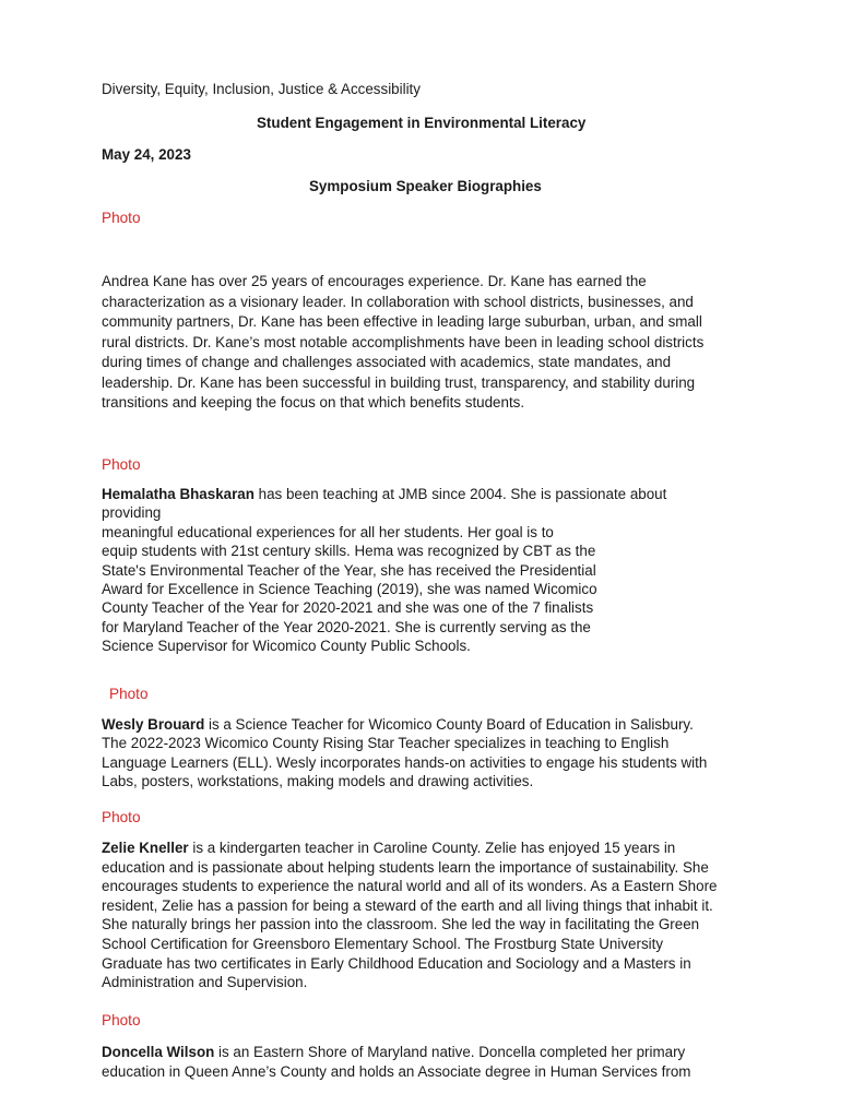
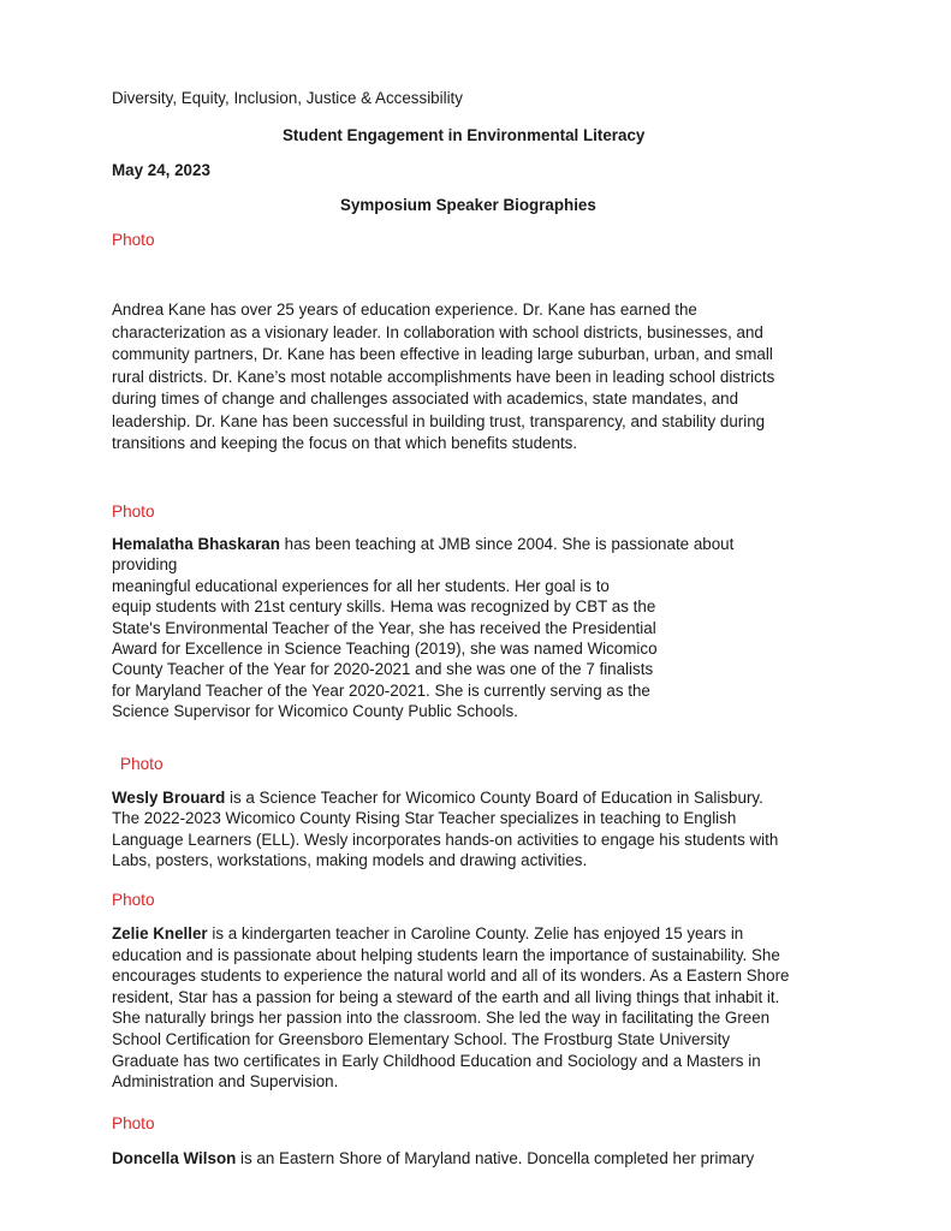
  Diversity, Equity, Inclusion, Justice & Accessibility
  Student Engagement in Environmental Literacy
  May 24, 2023
  Symposium Speaker Biographies
  Photo
- Andrea Kane has over 25 years of encourages experience. Dr. Kane has earned the
+ Andrea Kane has over 25 years of education experience. Dr. Kane has earned the
  characterization as a visionary leader. In collaboration with school districts, businesses, and
  community partners, Dr. Kane has been effective in leading large suburban, urban, and small
  rural districts. Dr. Kane’s most notable accomplishments have been in leading school districts
  during times of change and challenges associated with academics, state mandates, and
  leadership. Dr. Kane has been successful in building trust, transparency, and stability during
  transitions and keeping the focus on that which benefits students.
  Photo
  Hemalatha Bhaskaran has been teaching at JMB since 2004. She is passionate about
  providing
  meaningful educational experiences for all her students. Her goal is to
  equip students with 21st century skills. Hema was recognized by CBT as the
  State's Environmental Teacher of the Year, she has received the Presidential
  Award for Excellence in Science Teaching (2019), she was named Wicomico
  County Teacher of the Year for 2020-2021 and she was one of the 7 finalists
  for Maryland Teacher of the Year 2020-2021. She is currently serving as the
  Science Supervisor for Wicomico County Public Schools.
  Photo
  Wesly Brouard is a Science Teacher for Wicomico County Board of Education in Salisbury.
  The 2022-2023 Wicomico County Rising Star Teacher specializes in teaching to English
  Language Learners (ELL). Wesly incorporates hands-on activities to engage his students with
  Labs, posters, workstations, making models and drawing activities.
  Photo
  Zelie Kneller is a kindergarten teacher in Caroline County. Zelie has enjoyed 15 years in
  education and is passionate about helping students learn the importance of sustainability. She
  encourages students to experience the natural world and all of its wonders. As a Eastern Shore
- resident, Zelie has a passion for being a steward of the earth and all living things that inhabit it.
+ resident, Star has a passion for being a steward of the earth and all living things that inhabit it.
  She naturally brings her passion into the classroom. She led the way in facilitating the Green
  School Certification for Greensboro Elementary School. The Frostburg State University
  Graduate has two certificates in Early Childhood Education and Sociology and a Masters in
  Administration and Supervision.
  Photo
  Doncella Wilson is an Eastern Shore of Maryland native. Doncella completed her primary
- education in Queen Anne’s County and holds an Associate degree in Human Services from
